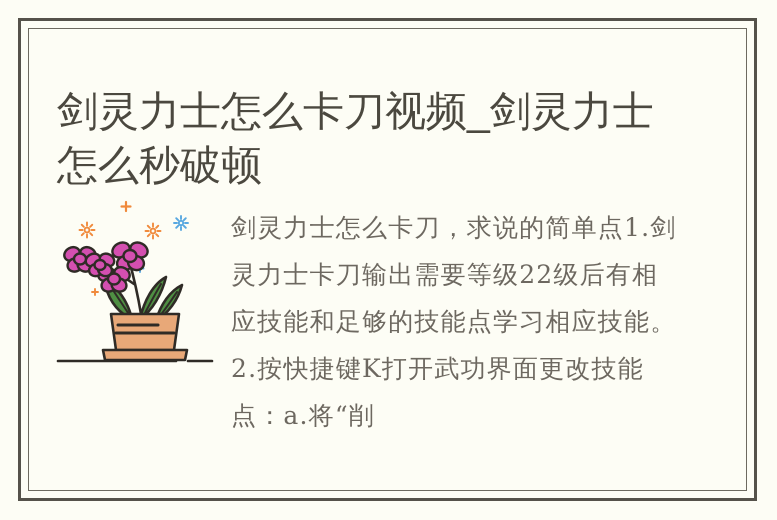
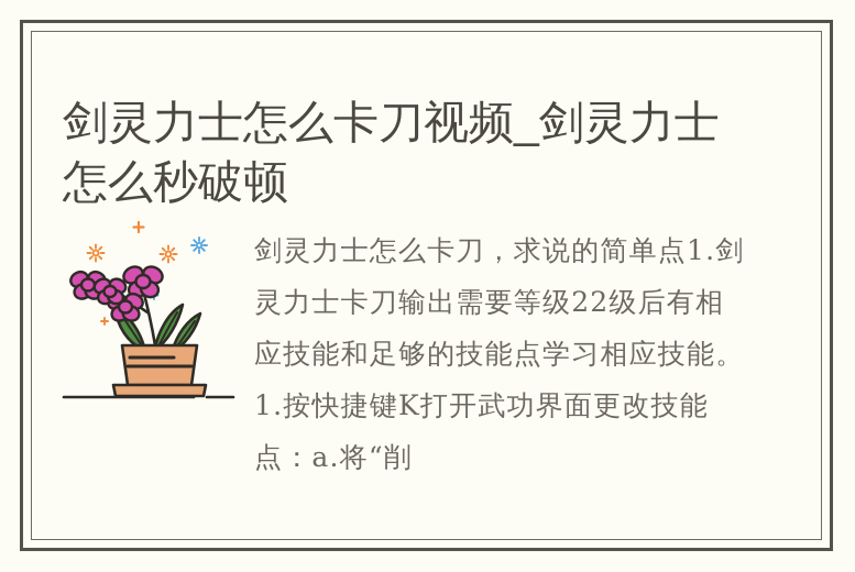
  剑灵力士怎么卡刀视频_剑灵力士怎么秒破顿
- 剑灵力士怎么卡刀，求说的简单点1.剑灵力士卡刀输出需要等级22级后有相应技能和足够的技能点学习相应技能。 2.按快捷键K打开武功界面更改技能点：a.将“削
+ 剑灵力士怎么卡刀，求说的简单点1.剑灵力士卡刀输出需要等级22级后有相应技能和足够的技能点学习相应技能。 1.按快捷键K打开武功界面更改技能点：a.将“削
